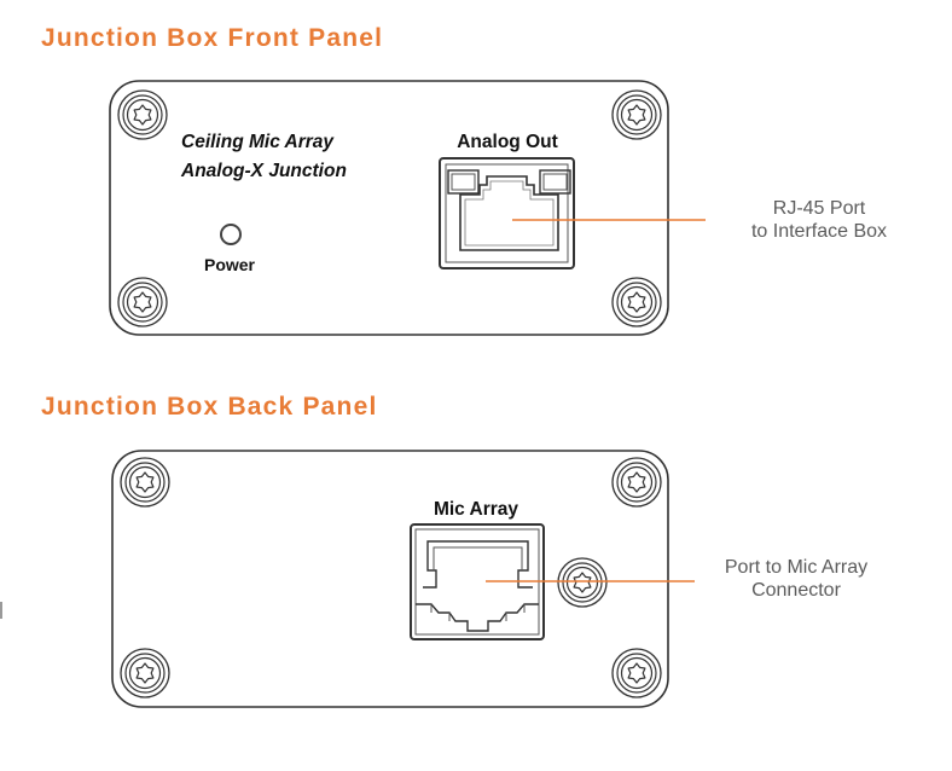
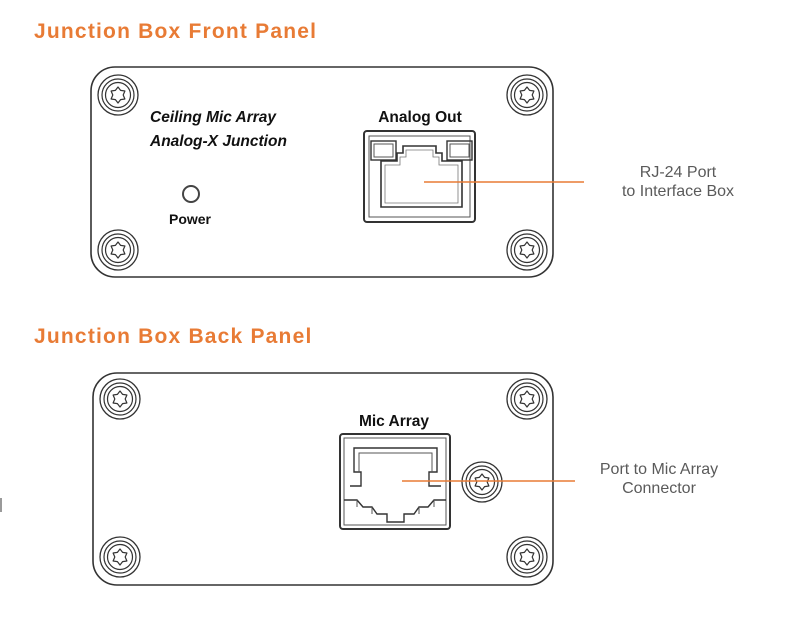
  Junction Box Front Panel
  Junction Box Back Panel
  Ceiling Mic Array
  Analog-X Junction
  Power
  Analog Out
  Mic Array
- RJ-45 Port
+ RJ-24 Port
  to Interface Box
  Port to Mic Array
  Connector
